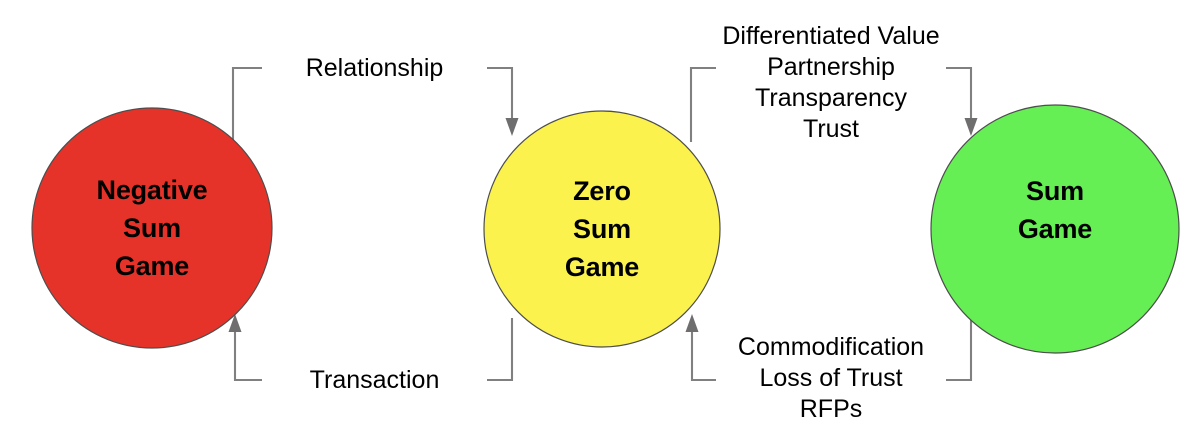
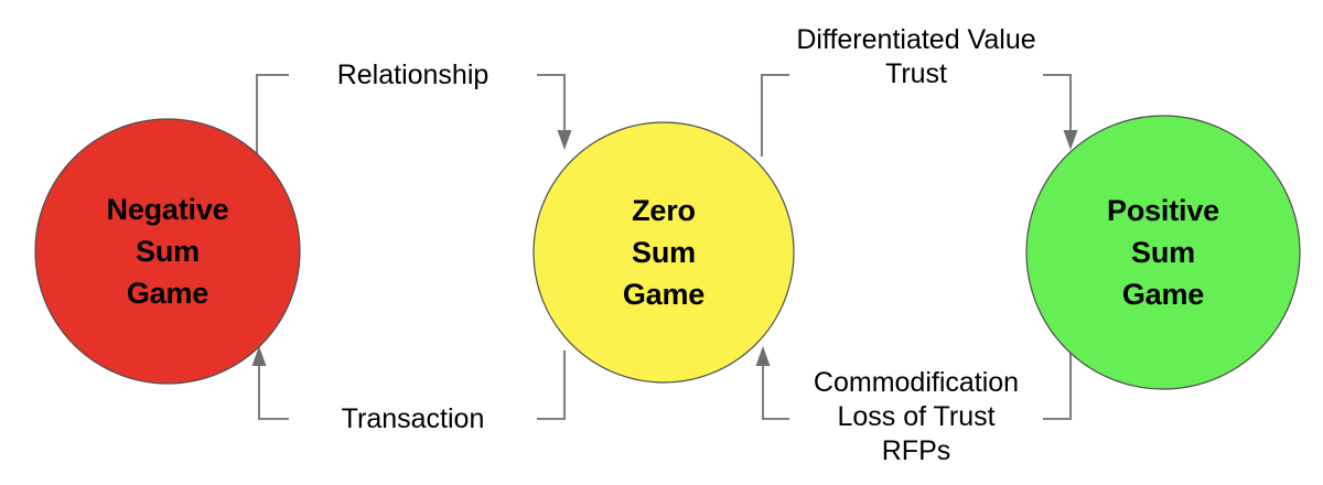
  Negative
  Sum
  Game
  Zero
  Sum
  Game
+ Positive
  Sum
  Game
  Relationship
  Transaction
  Differentiated Value
- Partnership
- Transparency
  Trust
  Commodification
  Loss of Trust
  RFPs
